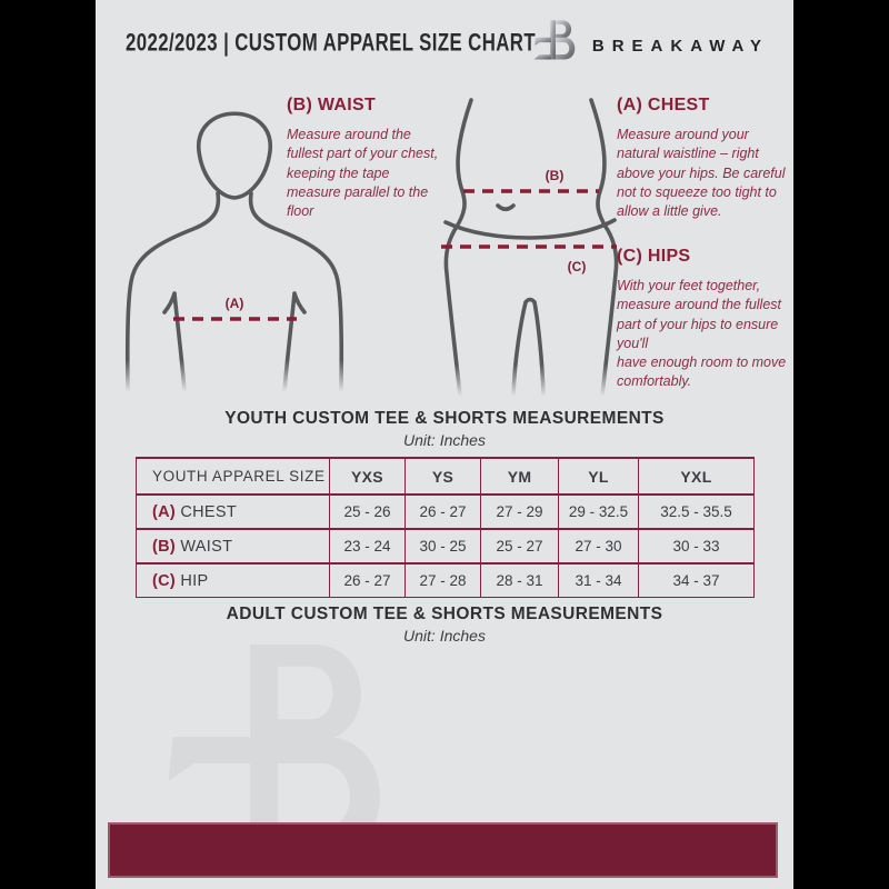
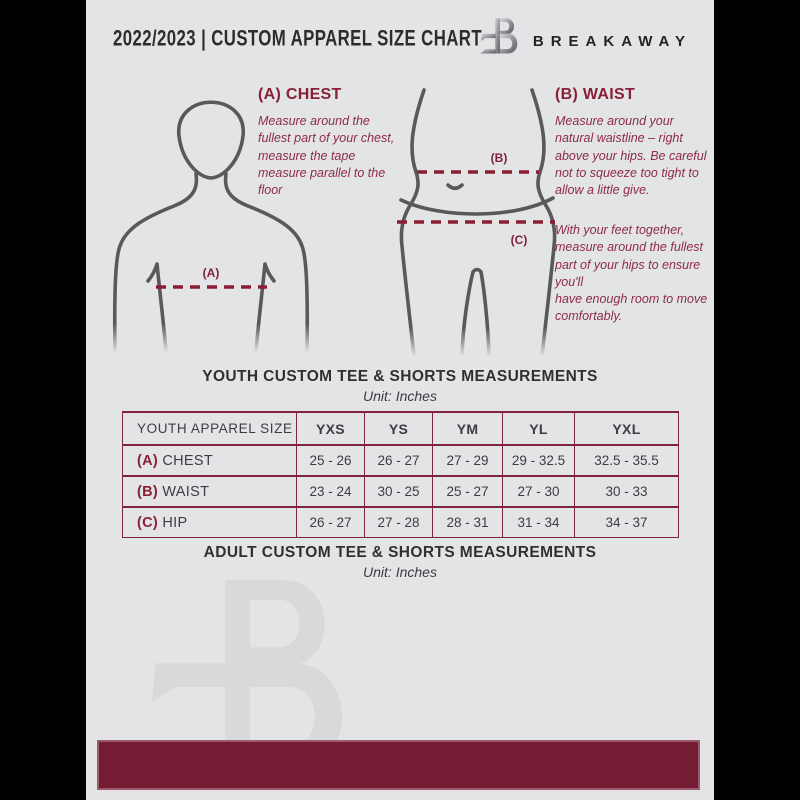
  2022/2023 | CUSTOM APPAREL SIZE CHART
  BREAKAWAY
  (A)
- (B) WAIST
+ (A) CHEST
- Measure around the fullest part of your chest, keeping the tape measure parallel to the floor
+ Measure around the fullest part of your chest, measure the tape measure parallel to the floor
  (B)
  (C)
- (A) CHEST
+ (B) WAIST
  Measure around your natural waistline – right above your hips. Be careful not to squeeze too tight to allow a little give.
- (C) HIPS
  With your feet together, measure around the fullest part of your hips to ensure you'll
  have enough room to move comfortably.
  YOUTH CUSTOM TEE & SHORTS MEASUREMENTS
  Unit: Inches
  YOUTH APPAREL SIZE	YXS	YS	YM	YL	YXL
  (A) CHEST	25 - 26	26 - 27	27 - 29	29 - 32.5	32.5 - 35.5
  (B) WAIST	23 - 24	30 - 25	25 - 27	27 - 30	30 - 33
  (C) HIP	26 - 27	27 - 28	28 - 31	31 - 34	34 - 37
  ADULT CUSTOM TEE & SHORTS MEASUREMENTS
  Unit: Inches
